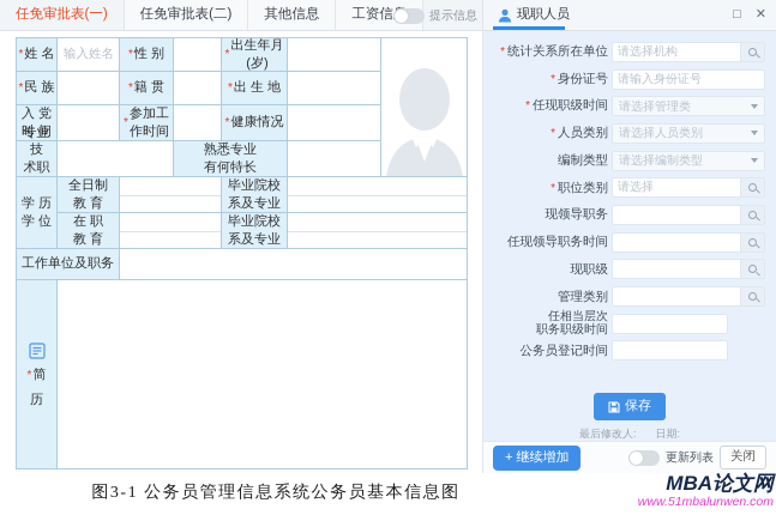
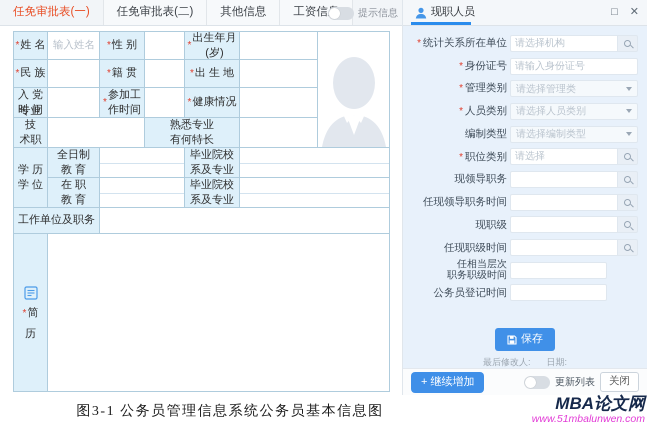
  任免审批表(一)
  任免审批表(二)
  其他信息
  工资信
  提示信息
  *
  姓 名
  输入姓名
  *
  性 别
  *
  出生年月
  (岁)
  *
  民 族
  *
  籍 贯
  *
  出 生 地
  入 党
  时 间
  *
  参加工
  作时间
  *
  健康情况
  专业技
  熟悉专业
  有何特长
  学 历
  学 位
  全日制
  教 育
  毕业院校
  系及专业
  在 职
  教 育
  毕业院校
  系及专业
  工作单位及职务
  *简
  历
  现职人员
  □
  ✕
  * 统计关系所在单位
  请选择机构
  * 身份证号
  请输入身份证号
- * 任现职级时间
+ * 管理类别
  请选择管理类
  * 人员类别
  请选择人员类别
  编制类型
  请选择编制类型
  * 职位类别
  请选择
  现领导职务
  任现领导职务时间
  现职级
- 管理类别
+ 任现职级时间
  任相当层次
  职务职级时间
  公务员登记时间
  保存
  最后修改人:
  日期:
  +
  继续增加
  更新列表
  关闭
  图3-1 公务员管理信息系统公务员基本信息图
  MBA论文网
  www.51mbalunwen.com
